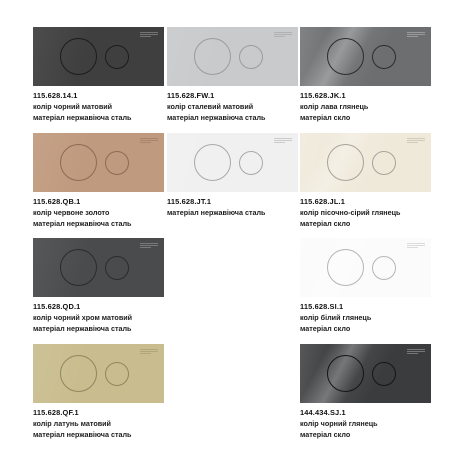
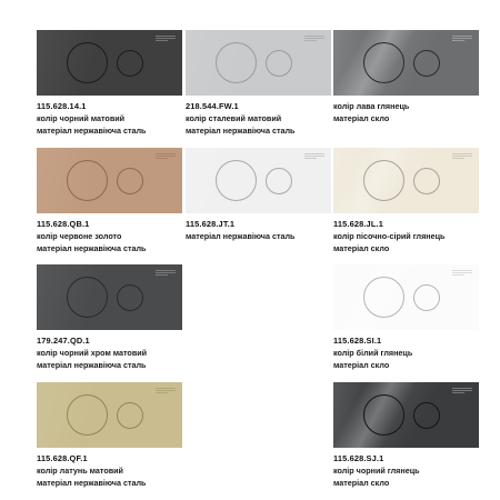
  115.628.14.1
  колір чорний матовий
  матеріал нержавіюча сталь
- 115.628.FW.1
+ 218.544.FW.1
  колір сталевий матовий
  матеріал нержавіюча сталь
- 115.628.JK.1
  колір лава глянець
  матеріал скло
  115.628.QB.1
  колір червоне золото
  матеріал нержавіюча сталь
  115.628.JT.1
  матеріал нержавіюча сталь
  115.628.JL.1
  колір пісочно-сірий глянець
  матеріал скло
- 115.628.QD.1
+ 179.247.QD.1
  колір чорний хром матовий
  матеріал нержавіюча сталь
  115.628.SI.1
  колір білий глянець
  матеріал скло
  115.628.QF.1
  колір латунь матовий
  матеріал нержавіюча сталь
- 144.434.SJ.1
+ 115.628.SJ.1
  колір чорний глянець
  матеріал скло
